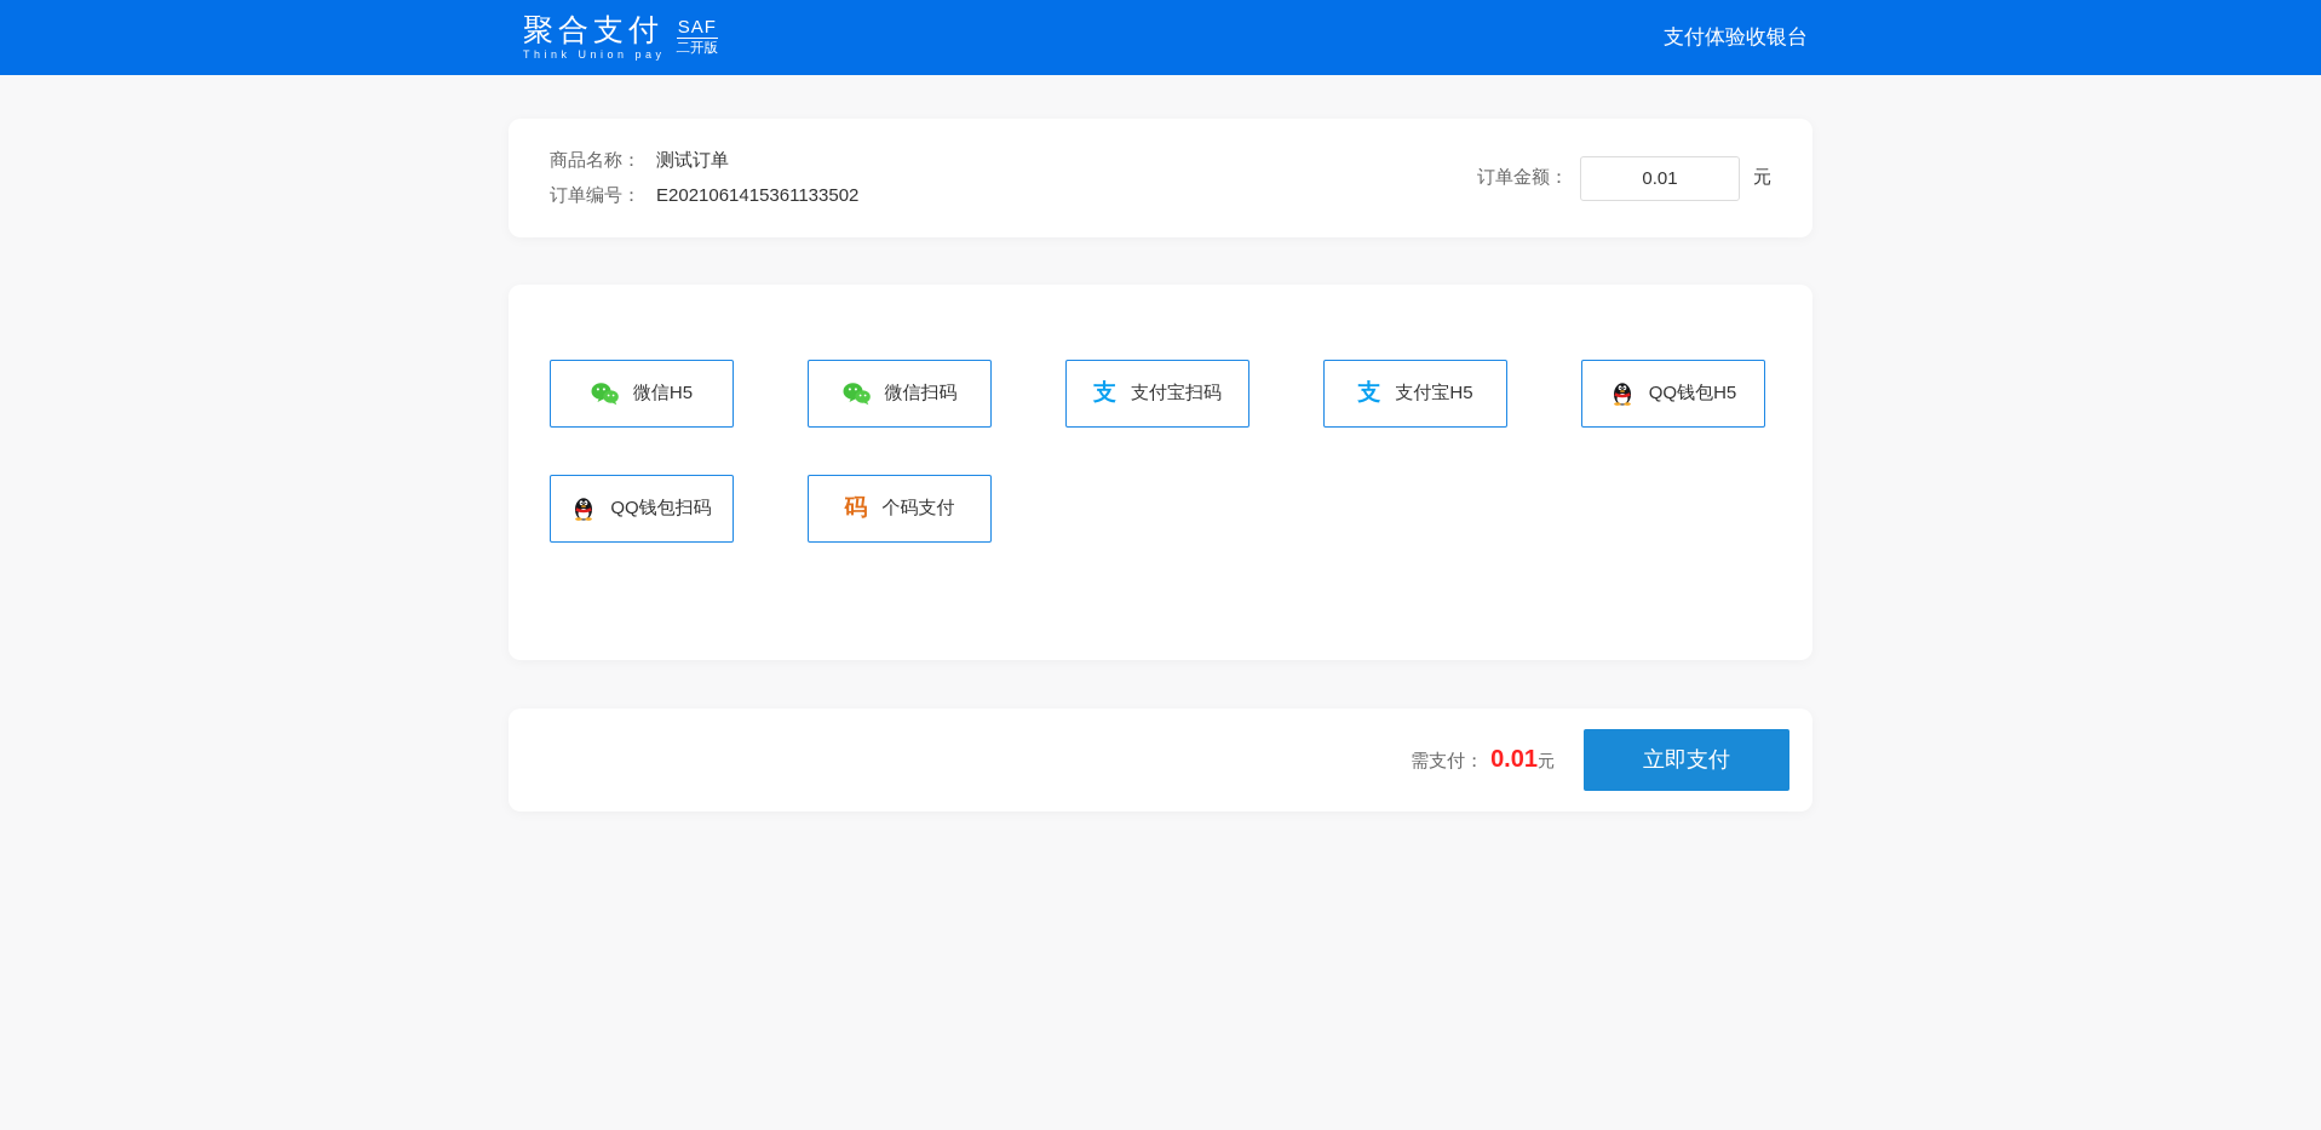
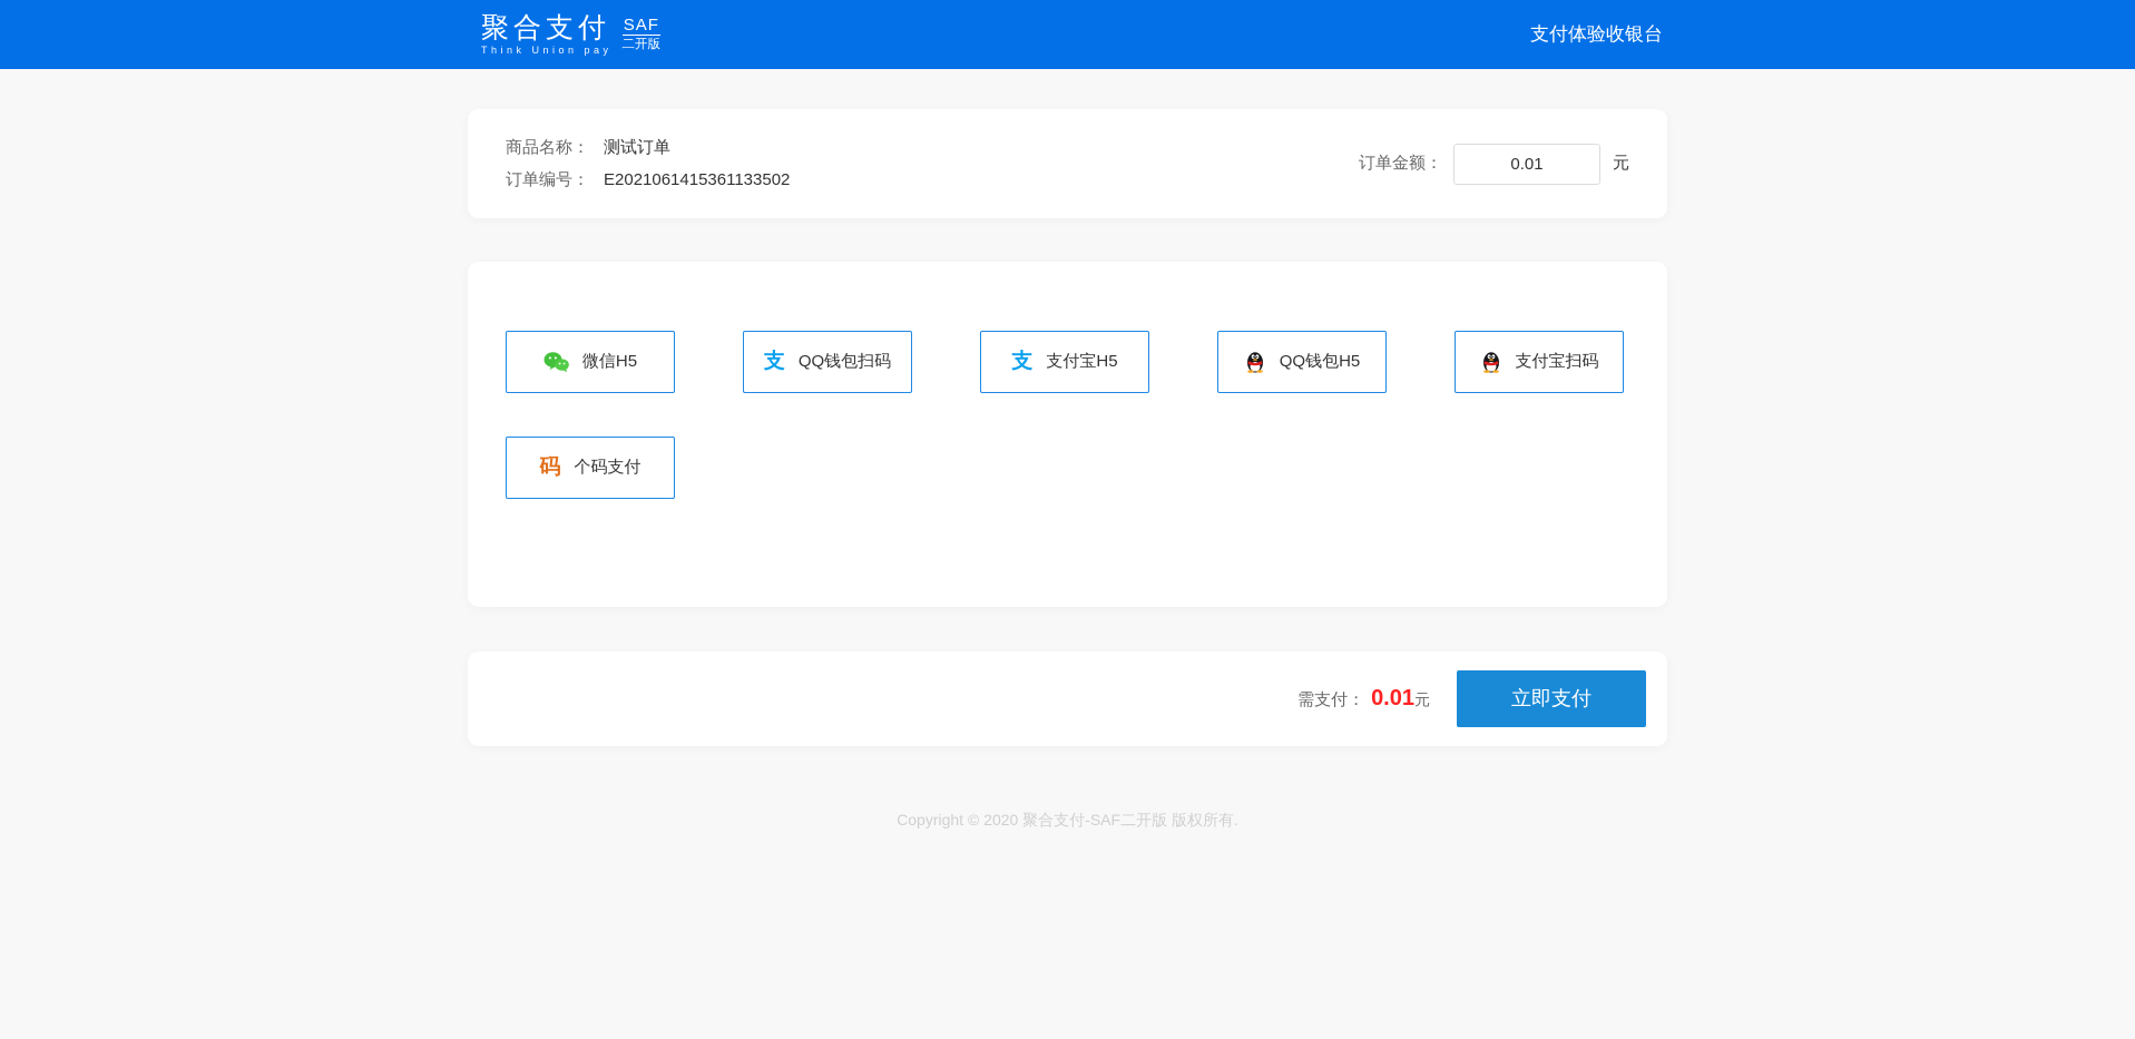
  聚合支付
  Think Union pay
  SAF
  二开版
  支付体验收银台
  商品名称： 测试订单
  订单编号： E2021061415361133502
  订单金额：
  0.01
  元
  微信H5
- 微信扫码
  支
- 支付宝扫码
+ QQ钱包扫码
  支
  支付宝H5
  QQ钱包H5
- QQ钱包扫码
+ 支付宝扫码
  码
  个码支付
  需支付：
  0.01
  元
  立即支付
+ Copyright © 2020 聚合支付-SAF二开版 版权所有.
